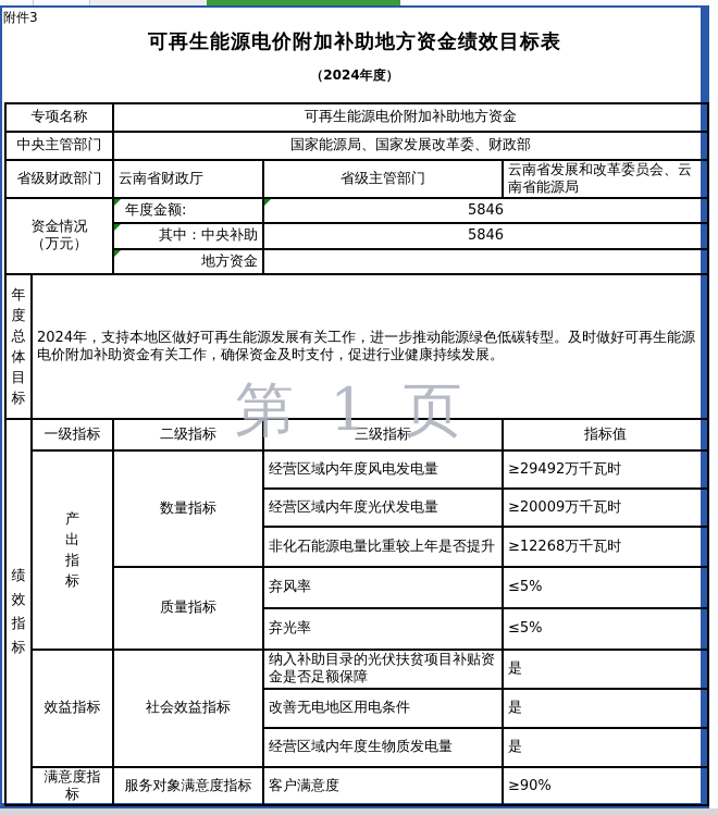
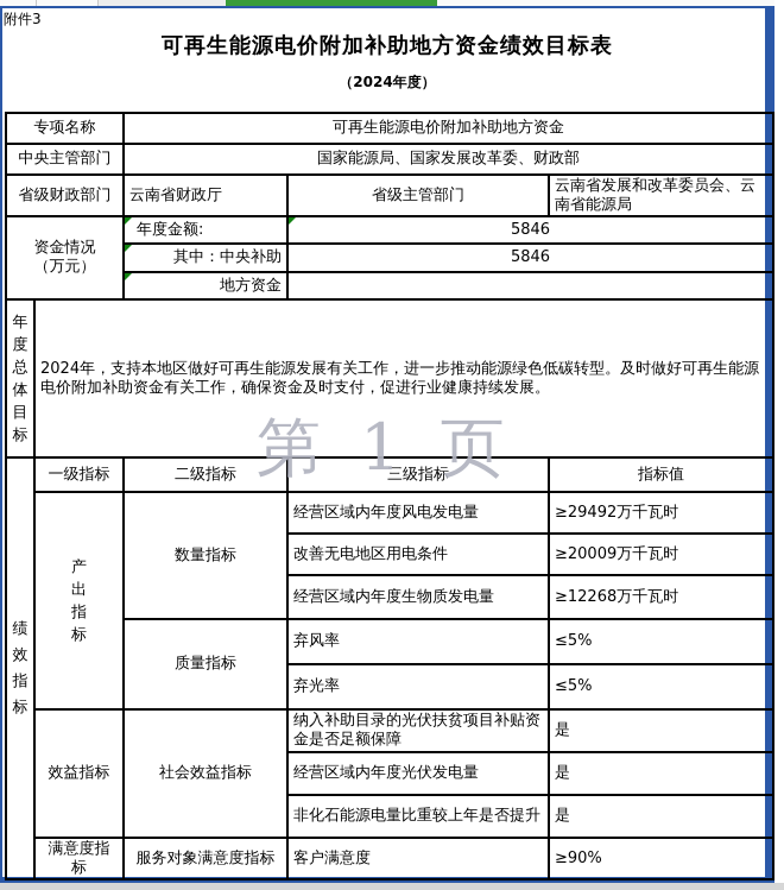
  附件3
  可再生能源电价附加补助地方资金绩效目标表
  （2024年度）
  专项名称	可再生能源电价附加补助地方资金
  中央主管部门	国家能源局、国家发展改革委、财政部
  省级财政部门	云南省财政厅	省级主管部门	云南省发展和改革委员会、云南省能源局
  资金情况 （万元）	年度金额:	5846
  其中：中央补助	5846
  地方资金
  年度总体目标	2024年，支持本地区做好可再生能源发展有关工作，进一步推动能源绿色低碳转型。及时做好可再生能源电价附加补助资金有关工作，确保资金及时支付，促进行业健康持续发展。
  绩效指标	一级指标	二级指标	三级指标	指标值
  产出指标	数量指标	经营区域内年度风电发电量	≥29492万千瓦时
- 经营区域内年度光伏发电量	≥20009万千瓦时
+ 改善无电地区用电条件	≥20009万千瓦时
- 非化石能源电量比重较上年是否提升	≥12268万千瓦时
+ 经营区域内年度生物质发电量	≥12268万千瓦时
  质量指标	弃风率	≤5%
  弃光率	≤5%
  效益指标	社会效益指标	纳入补助目录的光伏扶贫项目补贴资金是否足额保障	是
- 改善无电地区用电条件	是
+ 经营区域内年度光伏发电量	是
- 经营区域内年度生物质发电量	是
+ 非化石能源电量比重较上年是否提升	是
  满意度指标	服务对象满意度指标	客户满意度	≥90%
  第 1 页
